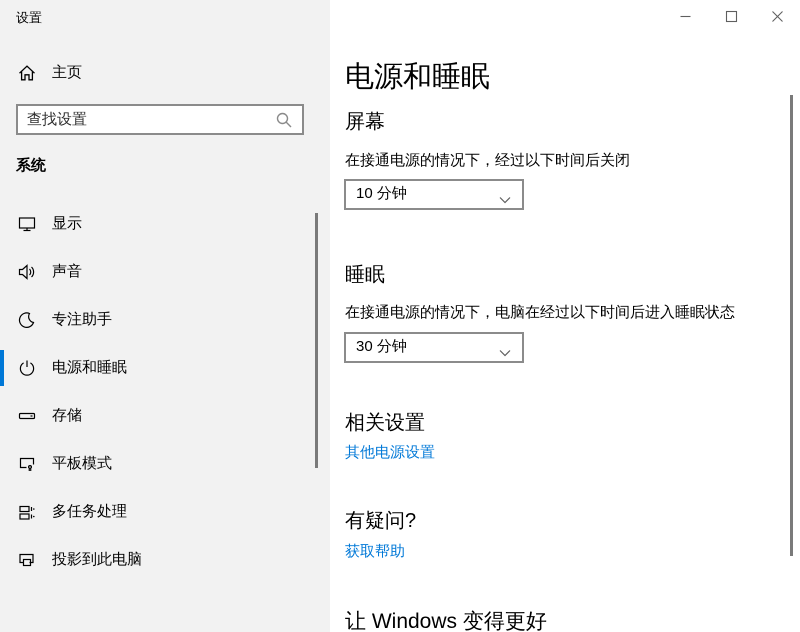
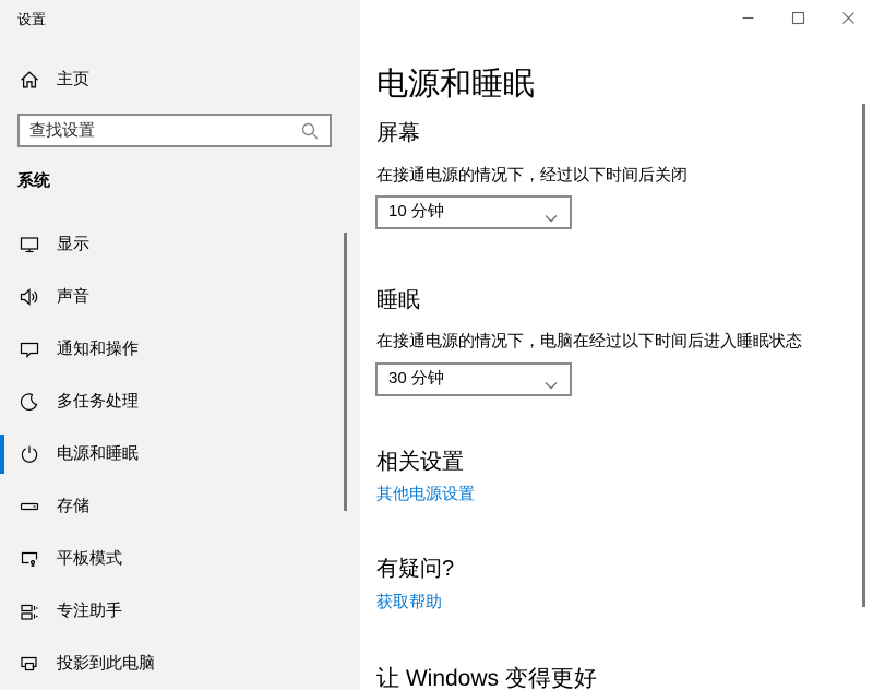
  设置
  主页
  查找设置
  系统
  显示
  声音
+ 通知和操作
- 专注助手
+ 多任务处理
  电源和睡眠
  存储
  平板模式
- 多任务处理
+ 专注助手
  投影到此电脑
  电源和睡眠
  屏幕
  在接通电源的情况下，经过以下时间后关闭
  10 分钟
  睡眠
  在接通电源的情况下，电脑在经过以下时间后进入睡眠状态
  30 分钟
  相关设置
  其他电源设置
  有疑问?
  获取帮助
  让 Windows 变得更好
